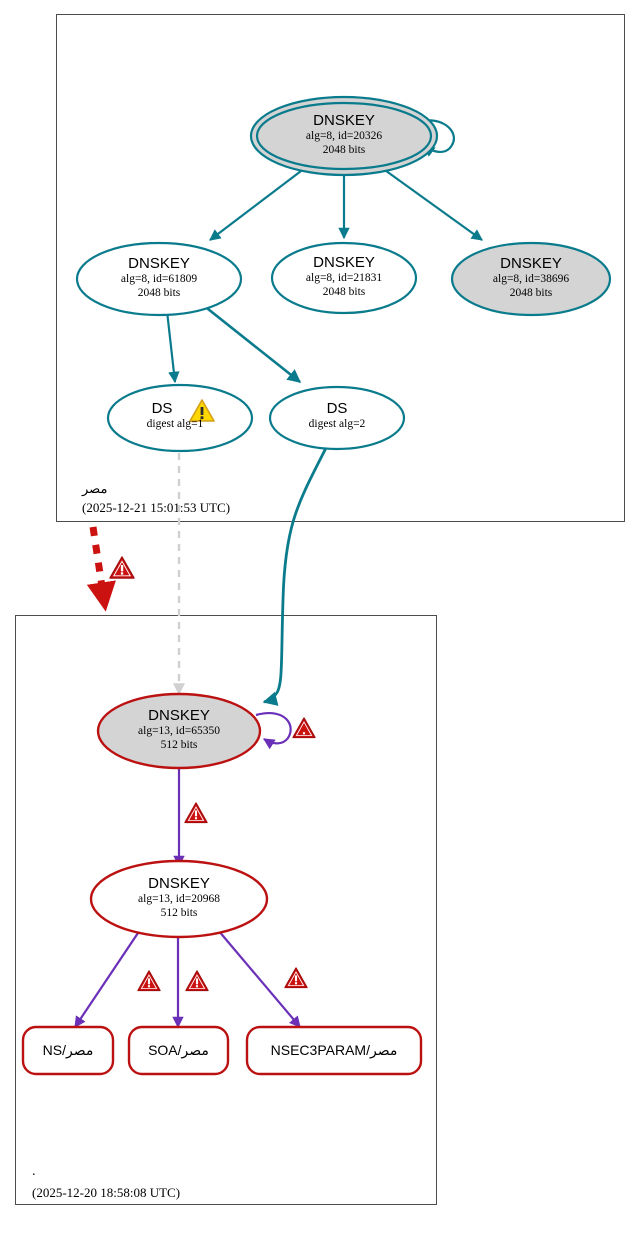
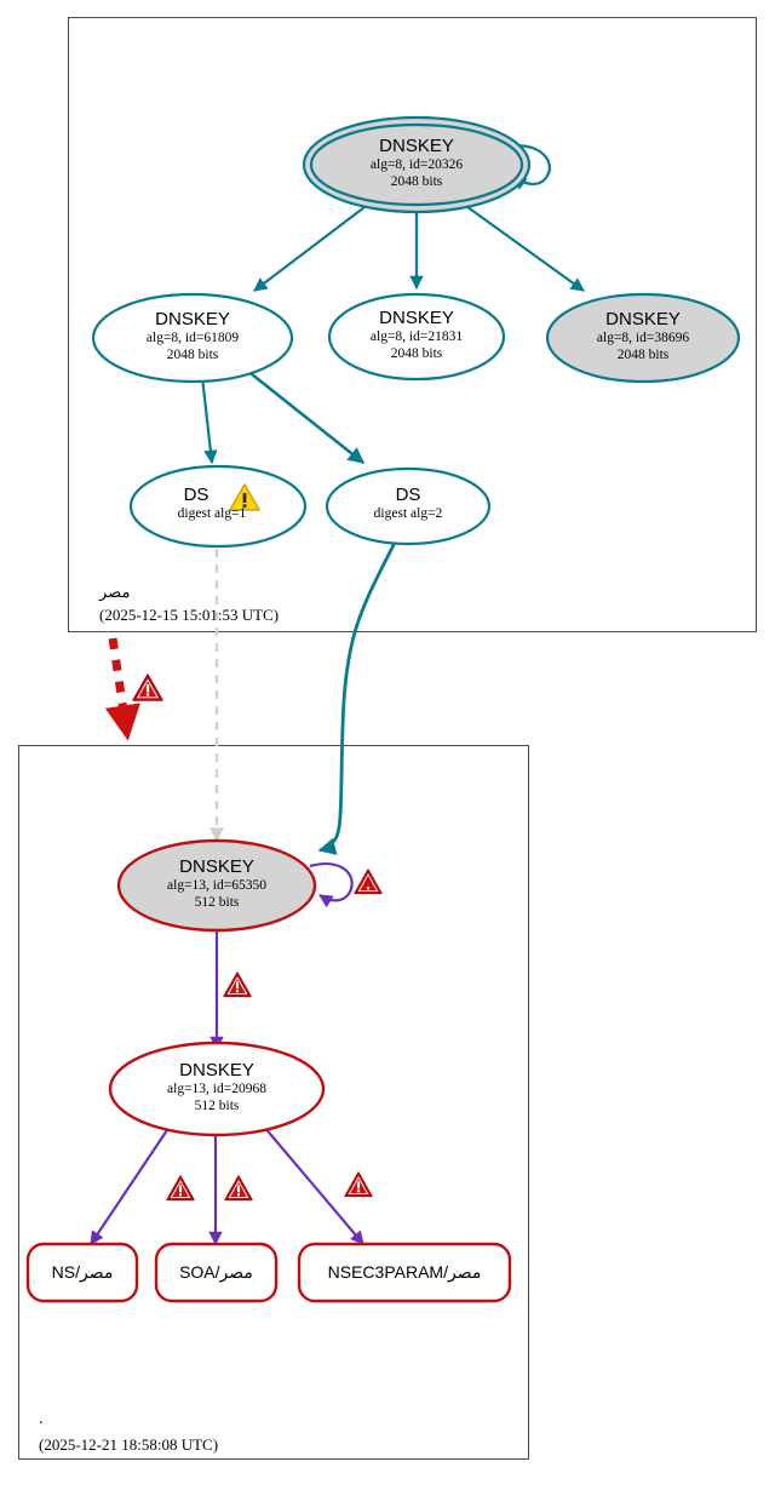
  مصر
- (2025-12-21 15:01:53 UTC)
+ (2025-12-15 15:01:53 UTC)
  .
- (2025-12-20 18:58:08 UTC)
+ (2025-12-21 18:58:08 UTC)
  DNSKEY
  alg=8, id=20326
  2048 bits
  DNSKEY
  alg=8, id=61809
  2048 bits
  DNSKEY
  alg=8, id=21831
  2048 bits
  DNSKEY
  alg=8, id=38696
  2048 bits
  DS
  digest alg=1
  DS
  digest alg=2
  DNSKEY
  alg=13, id=65350
  512 bits
  DNSKEY
  alg=13, id=20968
  512 bits
  مصر/NS
  مصر/SOA
  مصر/NSEC3PARAM
